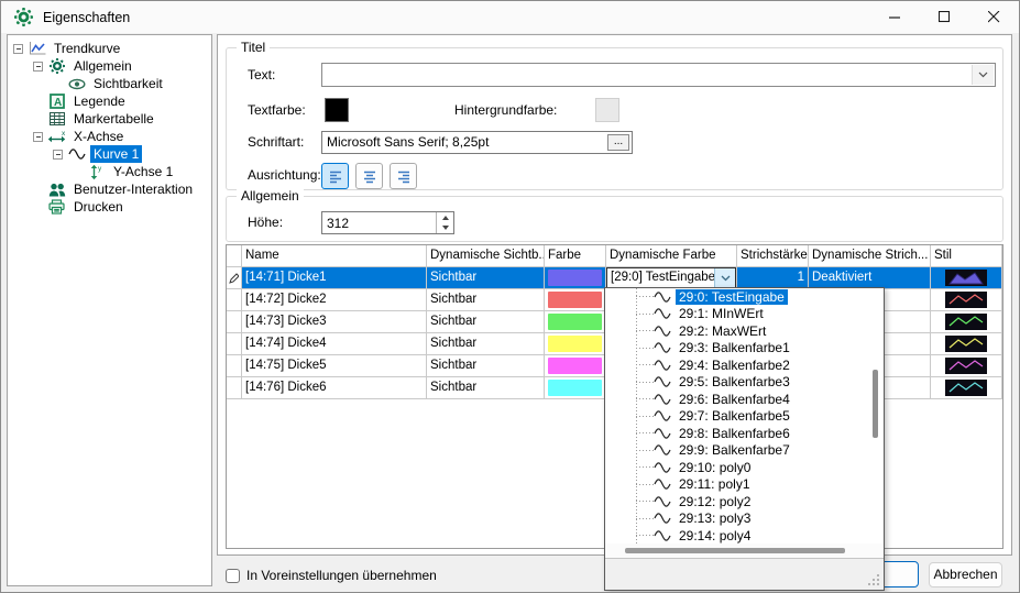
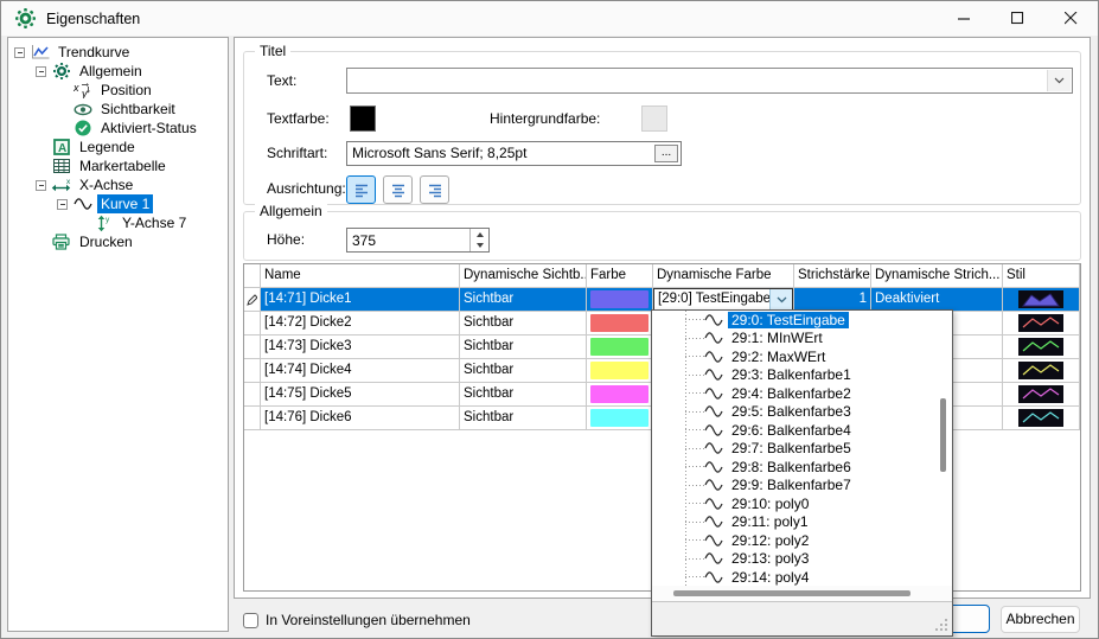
  Eigenschaften
  Trendkurve
  Allgemein
+ x
+ y
+ Position
  Sichtbarkeit
+ Aktiviert-Status
  A
  Legende
  Markertabelle
  X-Achse
  Kurve 1
- Y-Achse 1
+ Y-Achse 7
- Benutzer-Interaktion
  Drucken
  Titel
  Text:
  Textfarbe:
  Hintergrundfarbe:
  Schriftart:
  Microsoft Sans Serif; 8,25pt
  ...
  Ausrichtung:
  Allgemein
  Höhe:
- 312
+ 375
  Name
  Dynamische Sichtb..
  Farbe
  Dynamische Farbe
  Strichstärke
  Dynamische Strich...
  Stil
  [14:71] Dicke1
  Sichtbar
  [29:0] TestEingabe
  1
  Deaktiviert
  [14:72] Dicke2
  Sichtbar
  [14:73] Dicke3
  Sichtbar
  [14:74] Dicke4
  Sichtbar
  [14:75] Dicke5
  Sichtbar
  [14:76] Dicke6
  Sichtbar
  29:0: TestEingabe
  29:1: MInWErt
  29:2: MaxWErt
  29:3: Balkenfarbe1
  29:4: Balkenfarbe2
  29:5: Balkenfarbe3
  29:6: Balkenfarbe4
  29:7: Balkenfarbe5
  29:8: Balkenfarbe6
  29:9: Balkenfarbe7
  29:10: poly0
  29:11: poly1
  29:12: poly2
  29:13: poly3
  29:14: poly4
  In Voreinstellungen übernehmen
  Abbrechen
